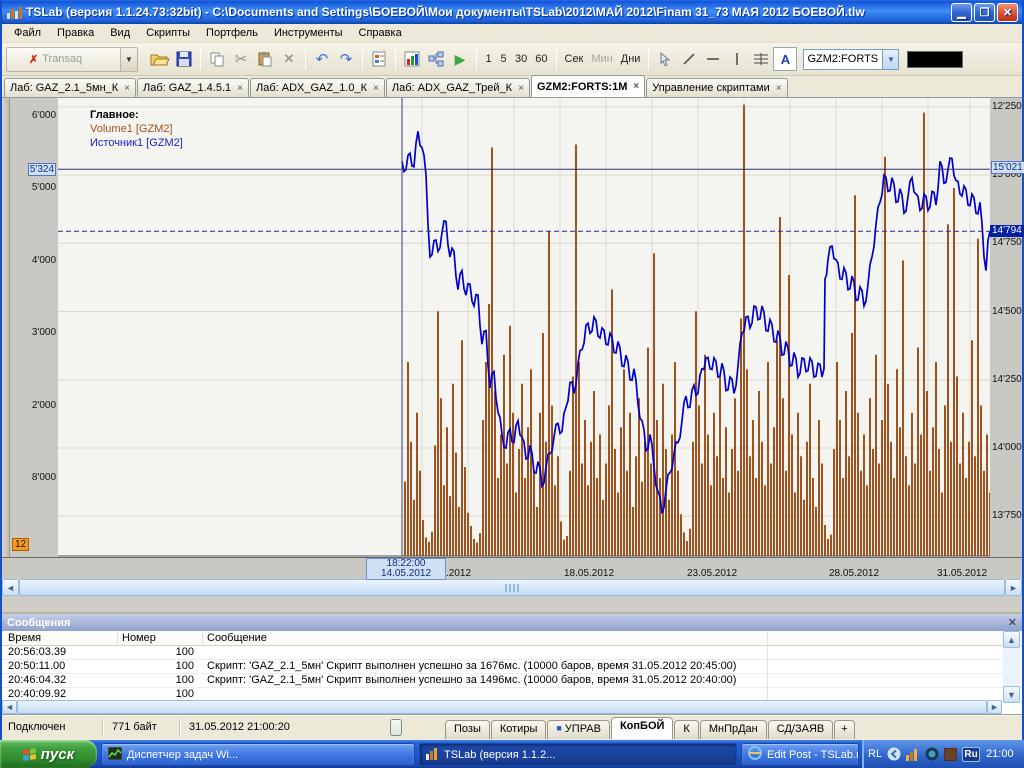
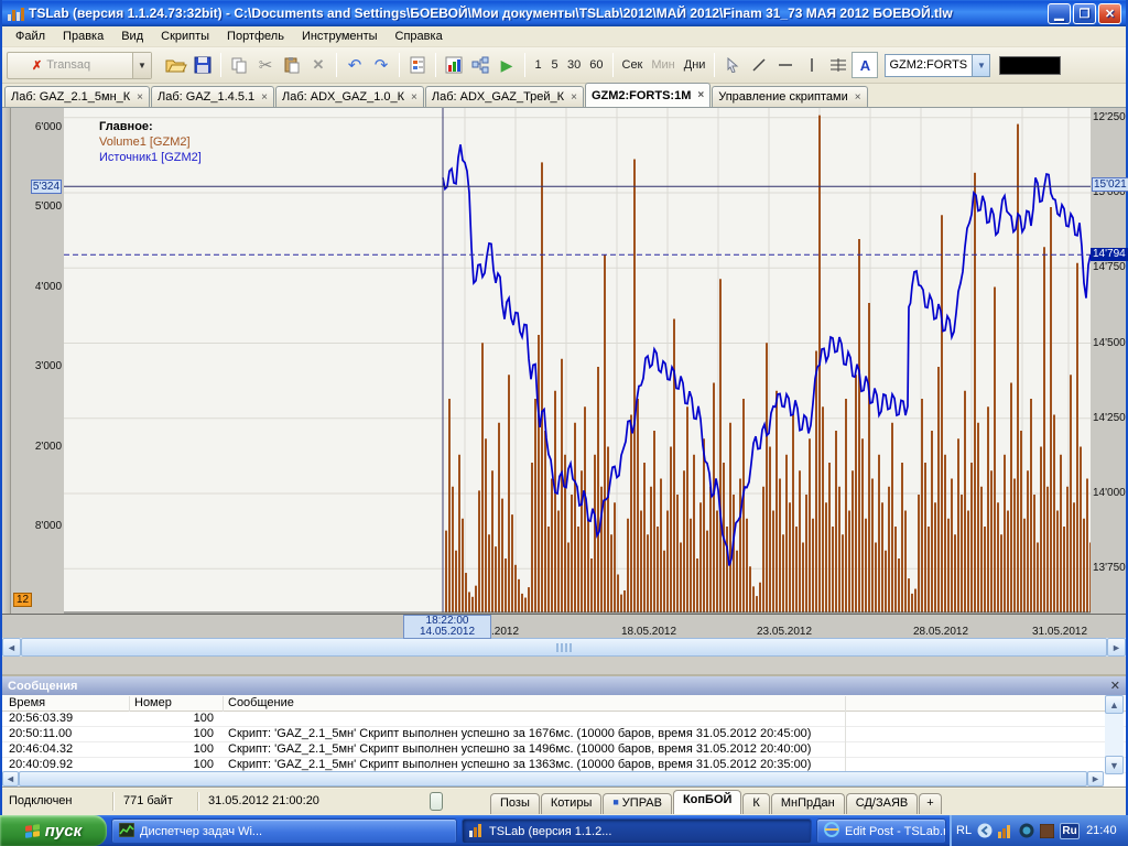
  TSLab (версия 1.1.24.73:32bit) - C:\Documents and Settings\БОЕВОЙ\Мои документы\TSLab\2012\МАЙ 2012\Finam 31_73 МАЯ 2012 БОЕВОЙ.tlw
  ▁
  ❐
  ✕
  Файл
  Правка
  Вид
  Скрипты
  Портфель
  Инструменты
  Справка
  ✗
  Transaq
  ▼
  ✂
  ✕
  ↶
  ↷
  ▶
  1
  5
  30
  60
  Сек
  Мин
  Дни
  A
  GZM2:FORTS
  ▼
  Лаб: GAZ_2.1_5мн_К
  ×
  Лаб: GAZ_1.4.5.1
  ×
  Лаб: ADX_GAZ_1.0_К
  ×
  Лаб: ADX_GAZ_Трей_К
  ×
  GZM2:FORTS:1M
  ×
  Управление скриптами
  ×
  6'000
  5'000
  4'000
  3'000
  2'000
  8'000
  Главное:
  Volume1 [GZM2]
  Источник1 [GZM2]
  12'250
  15'000
  14'750
  14'500
  14'250
  14'000
  13'750
  5'324
  12
  15'021
  14'794
  18:22:00
  14.05.2012
  18.05.2012
  23.05.2012
  28.05.2012
  31.05.2012
  ◄
  ►
  Сообщения
  ✕
  Время
  Номер
  Сообщение
  20:56:03.39
  100
  20:50:11.00
  100
  Скрипт: 'GAZ_2.1_5мн' Скрипт выполнен успешно за 1676мс. (10000 баров, время 31.05.2012 20:45:00)
  20:46:04.32
  100
  Скрипт: 'GAZ_2.1_5мн' Скрипт выполнен успешно за 1496мс. (10000 баров, время 31.05.2012 20:40:00)
  20:40:09.92
  100
+ Скрипт: 'GAZ_2.1_5мн' Скрипт выполнен успешно за 1363мс. (10000 баров, время 31.05.2012 20:35:00)
  ▲
  ▼
  ◄
  ►
  Подключен
  771 байт
  31.05.2012 21:00:20
  Позы
  Котиры
  ■
  УПРАВ
  КопБОЙ
  К
  МнПрДан
  СД/ЗАЯВ
  +
  пуск
  RL
  Ru
- 21:00
+ 21:40
  Диспетчер задач Wi...
  TSLab (версия 1.1.2...
  Edit Post - TSLab.r
